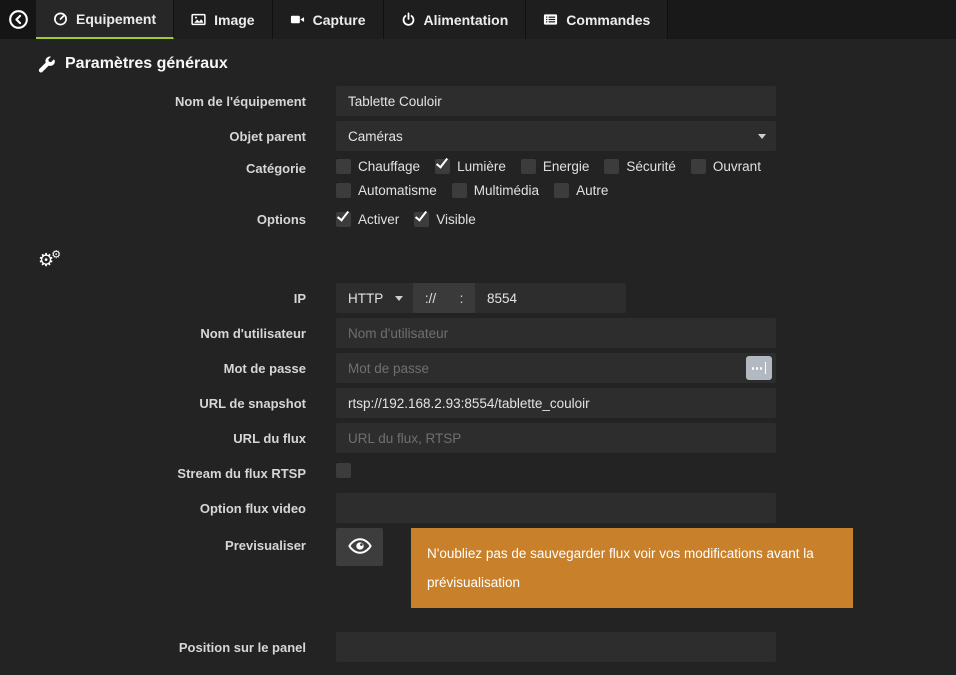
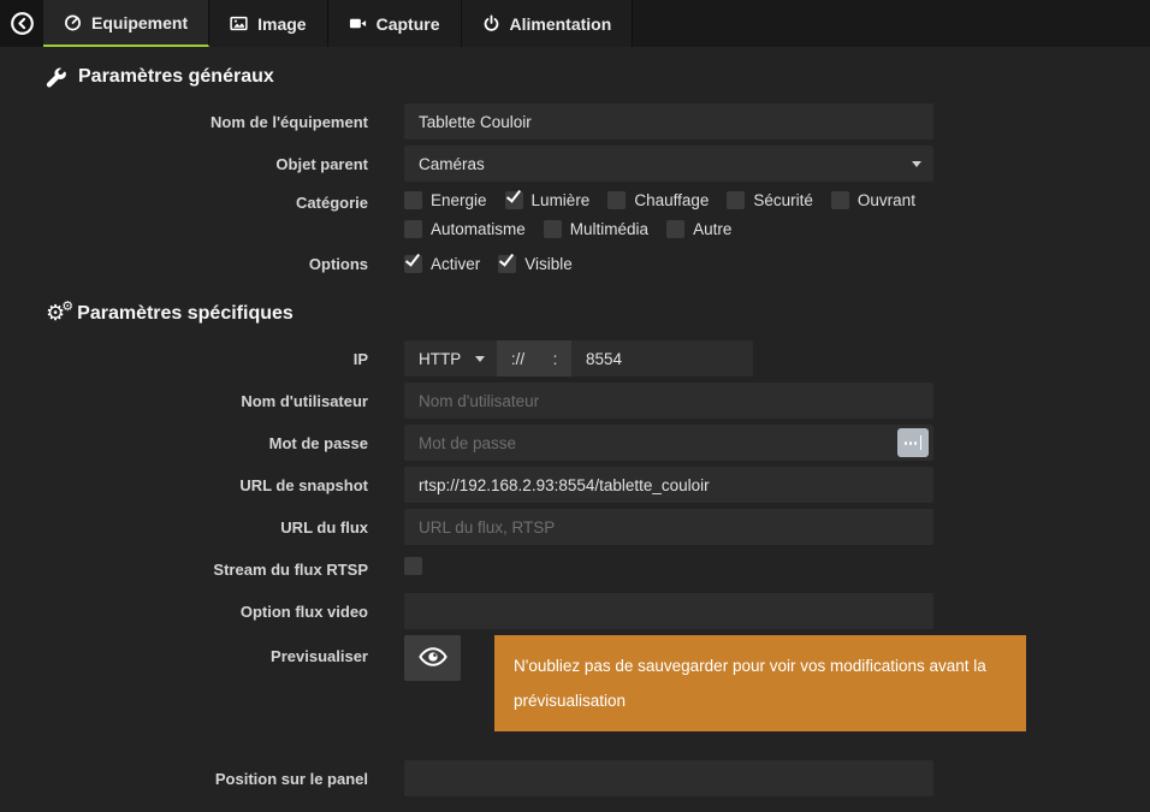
  Equipement
  Image
  Capture
  Alimentation
- Commandes
  Paramètres généraux
  Nom de l'équipement
  Tablette Couloir
  Objet parent
  Caméras
  Catégorie
- Chauffage
+ Energie
  Lumière
- Energie
+ Chauffage
  Sécurité
  Ouvrant
  Automatisme
  Multimédia
  Autre
  Options
  Activer
  Visible
  ⚙
  ⚙
+ Paramètres spécifiques
  IP
  HTTP
  ://
  :
  8554
  Nom d'utilisateur
  Nom d'utilisateur
  Mot de passe
  Mot de passe
  URL de snapshot
  rtsp://192.168.2.93:8554/tablette_couloir
  URL du flux
  URL du flux, RTSP
  Stream du flux RTSP
  Option flux video
  Previsualiser
- N'oubliez pas de sauvegarder flux voir vos modifications avant la prévisualisation
+ N'oubliez pas de sauvegarder pour voir vos modifications avant la prévisualisation
  Position sur le panel
